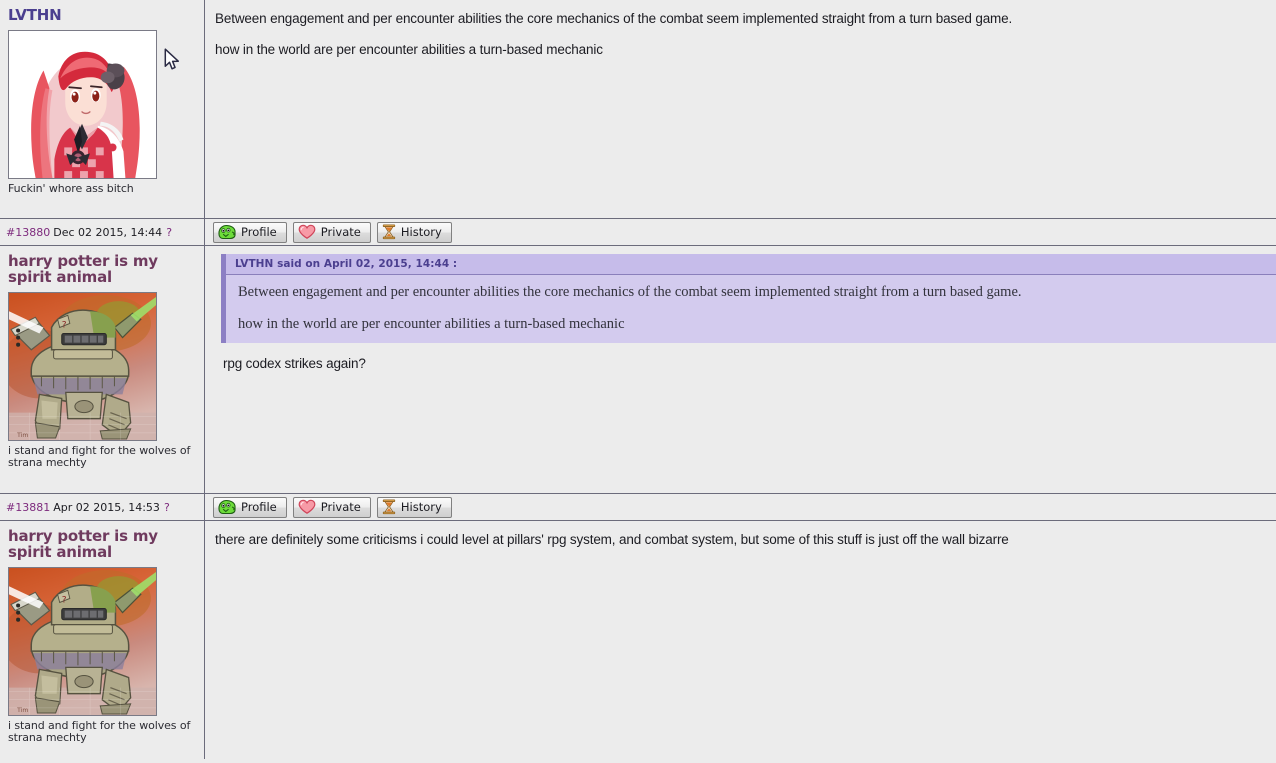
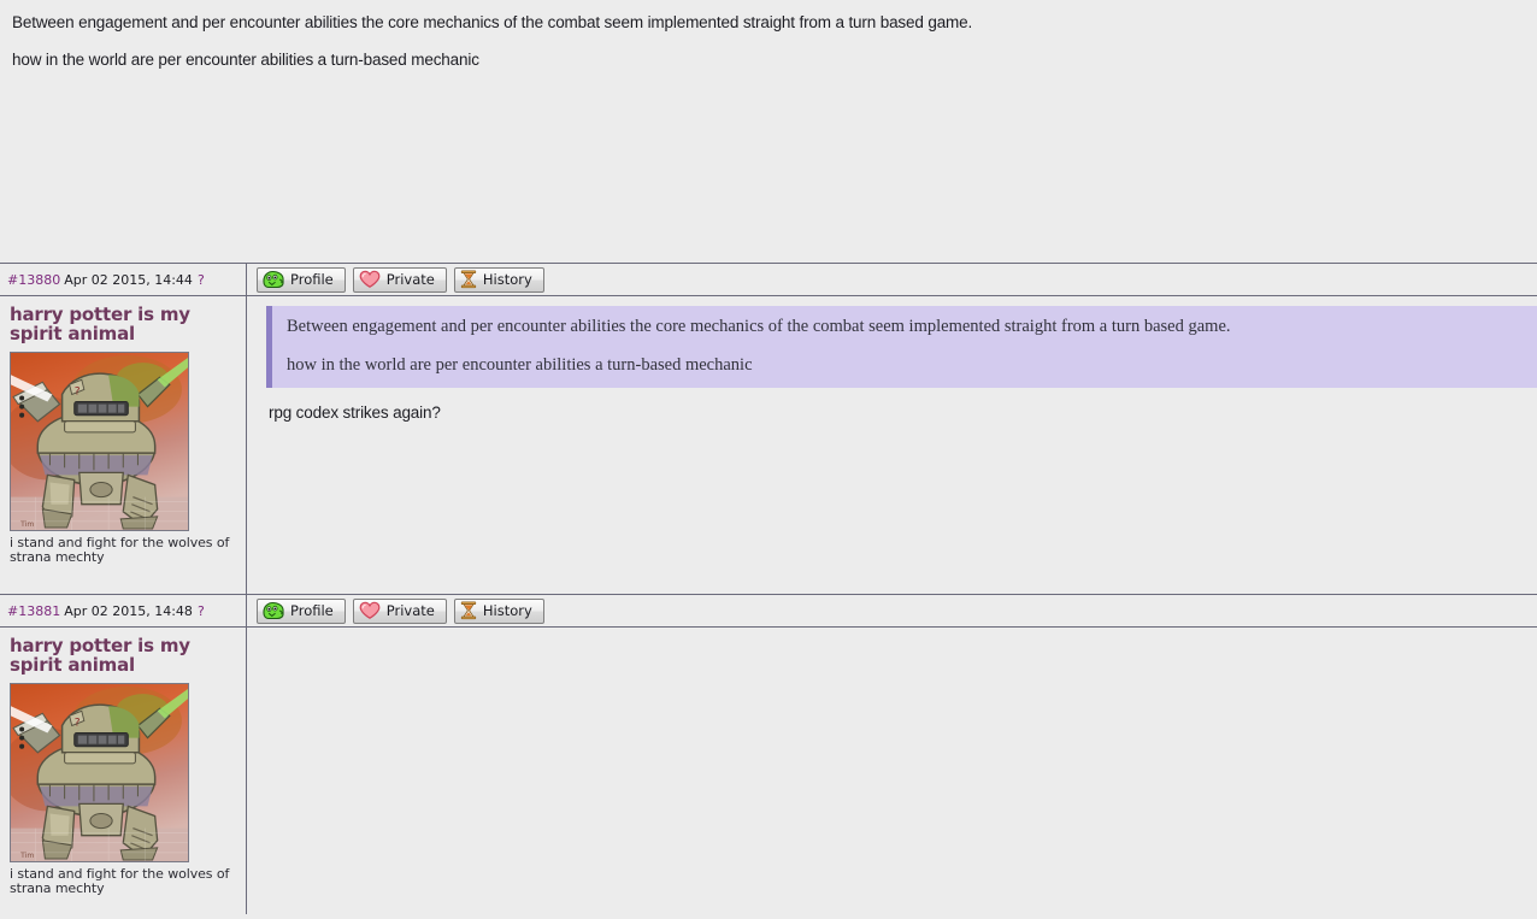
- LVTHN
- Fuckin' whore ass bitch
  Between engagement and per encounter abilities the core mechanics of the combat seem implemented straight from a turn based game.
  how in the world are per encounter abilities a turn-based mechanic
  #13880
- Dec 02 2015, 14:44
+ Apr 02 2015, 14:44
  ?
  Profile
  Private
  History
  harry potter is my spirit animal
  i stand and fight for the wolves of strana mechty
- LVTHN said on April 02, 2015, 14:44 :
  Between engagement and per encounter abilities the core mechanics of the combat seem implemented straight from a turn based game.
  how in the world are per encounter abilities a turn-based mechanic
  rpg codex strikes again?
  #13881
- Apr 02 2015, 14:53
+ Apr 02 2015, 14:48
  ?
  Profile
  Private
  History
  harry potter is my spirit animal
  i stand and fight for the wolves of strana mechty
- there are definitely some criticisms i could level at pillars' rpg system, and combat system, but some of this stuff is just off the wall bizarre
